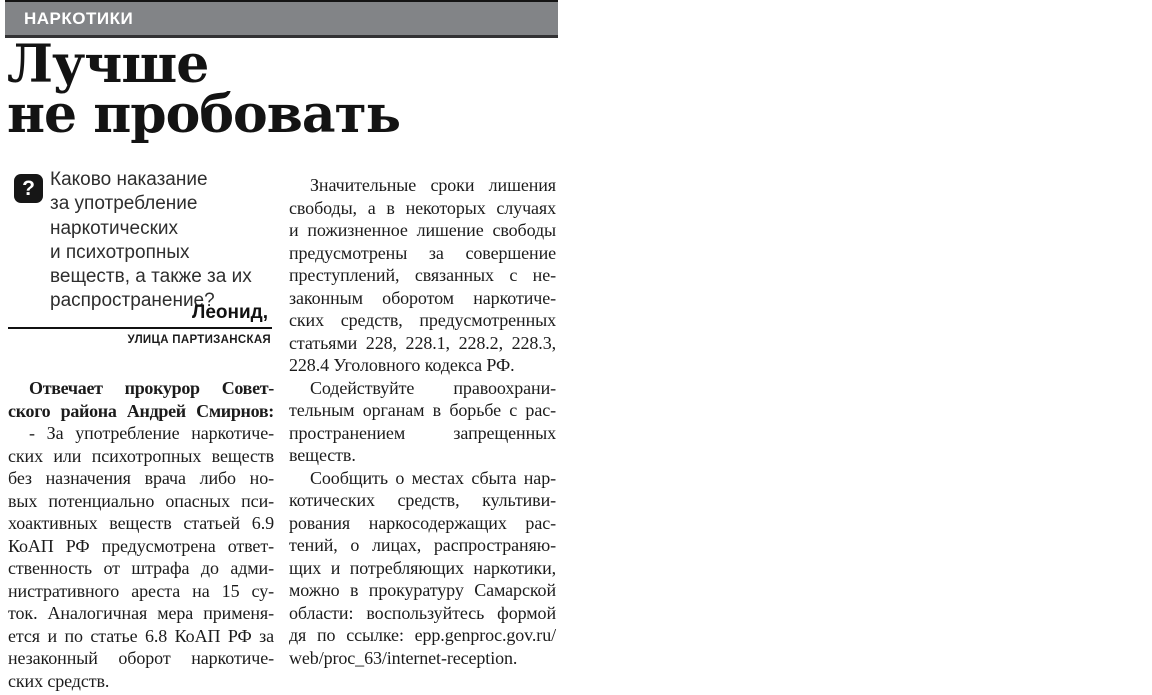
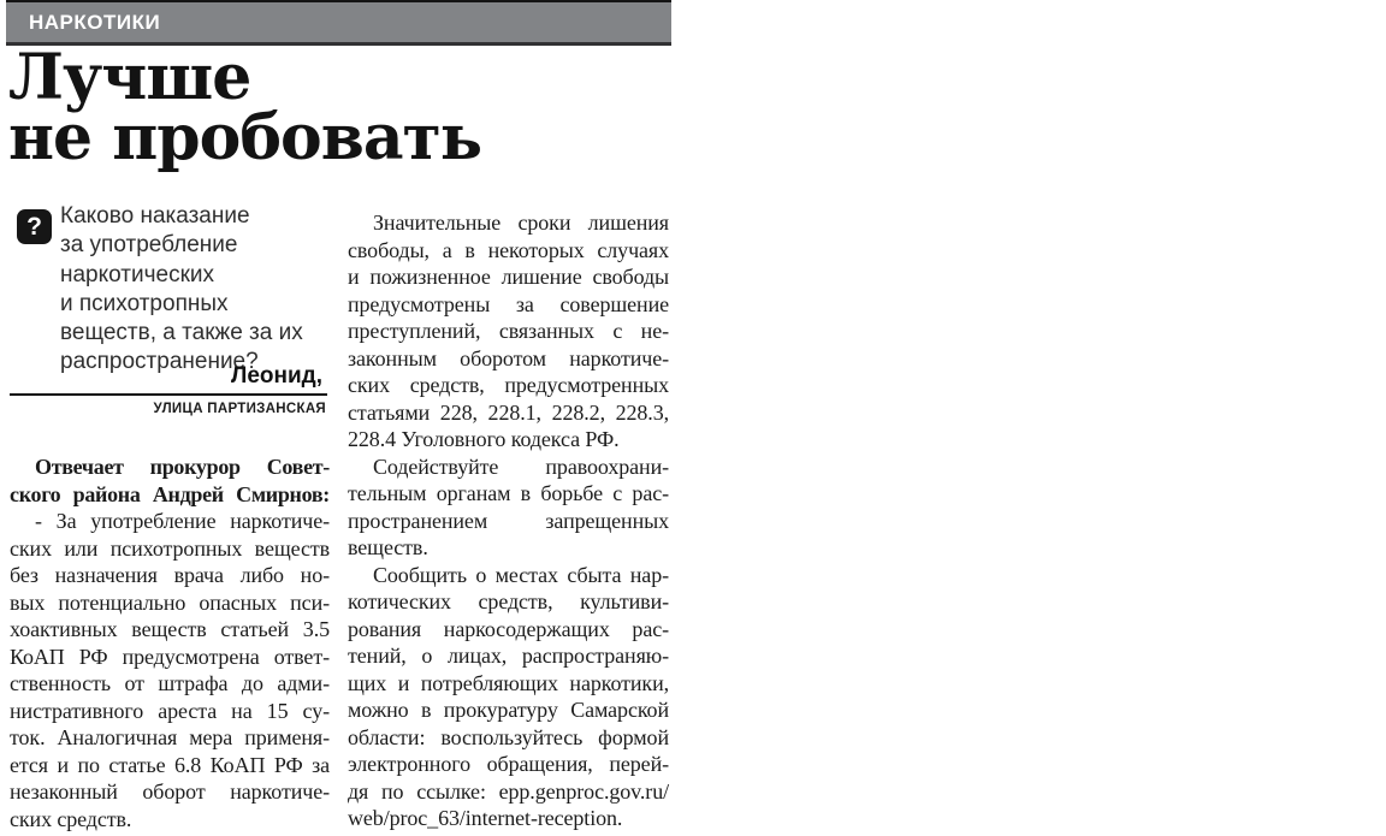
  НАРКОТИКИ
  Лучше
  не пробовать
  ?
  Каково наказание
  за употребление
  наркотических
  и психотропных
  веществ, а также за их
  распространение?
  Леонид,
  УЛИЦА ПАРТИЗАНСКАЯ
  Отвечает прокурор Совет-
  ского района Андрей Смирнов:
  - За употребление наркотиче-
  ских или психотропных веществ
  без назначения врача либо но-
  вых потенциально опасных пси-
- хоактивных веществ статьей 6.9
+ хоактивных веществ статьей 3.5
  КоАП РФ предусмотрена ответ-
  ственность от штрафа до адми-
  нистративного ареста на 15 су-
  ток. Аналогичная мера применя-
  ется и по статье 6.8 КоАП РФ за
  незаконный оборот наркотиче-
  ских средств.
  Значительные сроки лишения
  свободы, а в некоторых случаях
  и пожизненное лишение свободы
  предусмотрены за совершение
  преступлений, связанных с не-
  законным оборотом наркотиче-
  ских средств, предусмотренных
  статьями 228, 228.1, 228.2, 228.3,
  228.4 Уголовного кодекса РФ.
  Содействуйте правоохрани-
  тельным органам в борьбе с рас-
  пространением запрещенных
  веществ.
  Сообщить о местах сбыта нар-
  котических средств, культиви-
  рования наркосодержащих рас-
  тений, о лицах, распространяю-
  щих и потребляющих наркотики,
  можно в прокуратуру Самарской
  области: воспользуйтесь формой
+ электронного обращения, перей-
  дя по ссылке: epp.genproc.gov.ru/
  web/proc_63/internet-reception.
